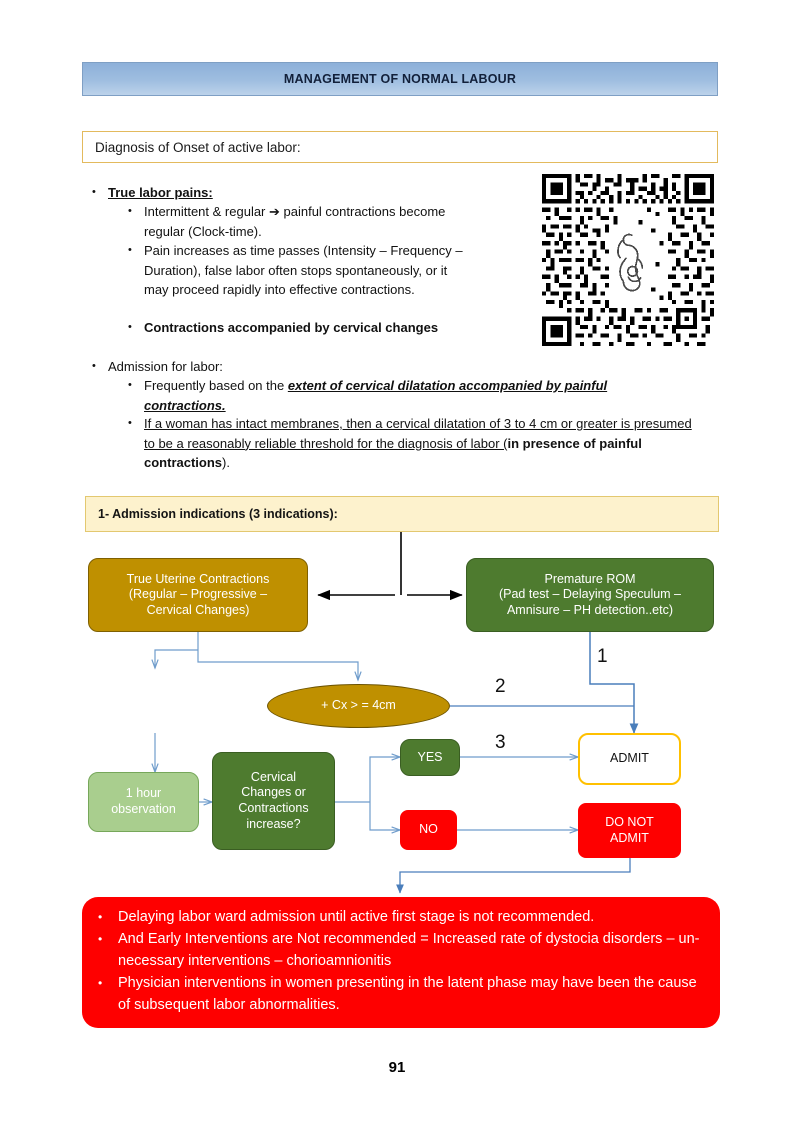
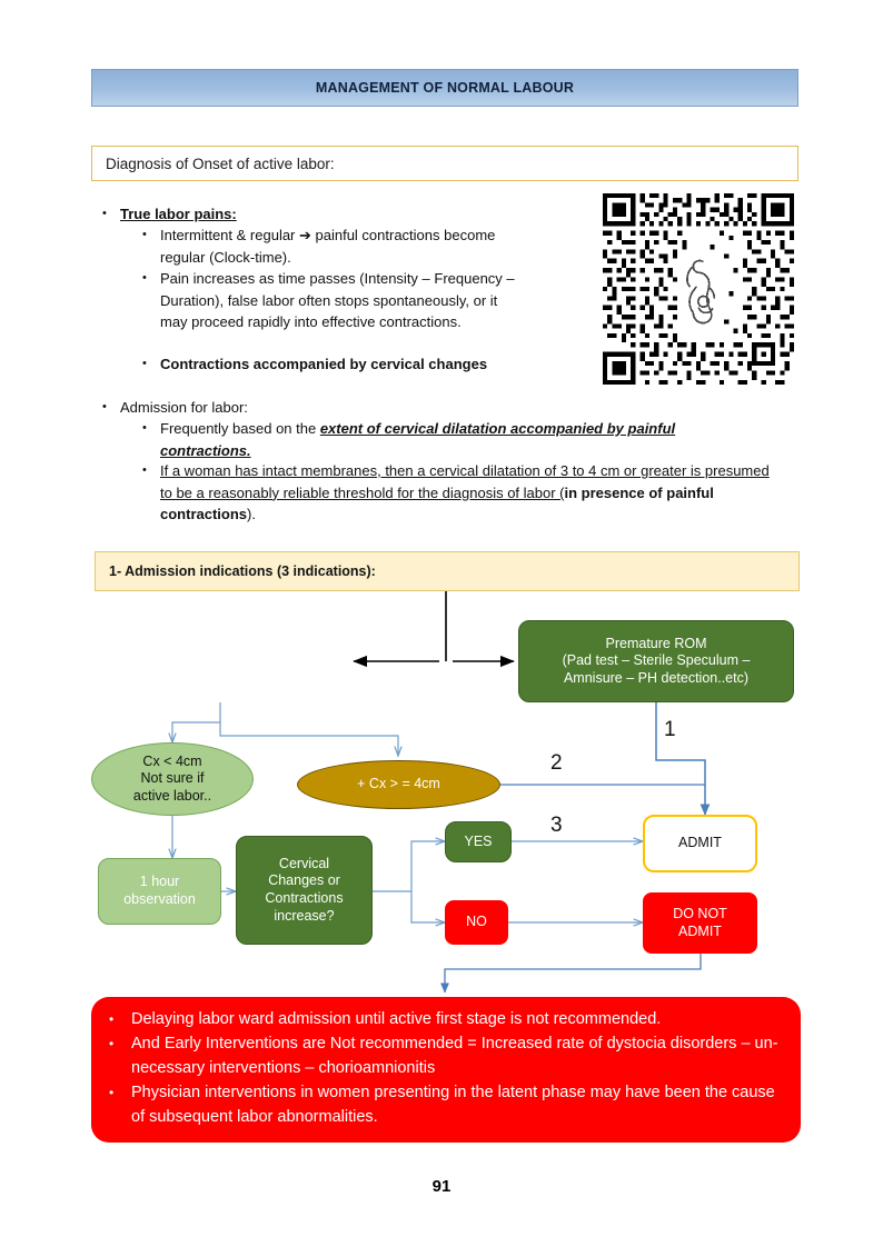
  MANAGEMENT OF NORMAL LABOUR
  Diagnosis of Onset of active labor:
  •
  True labor pains:
  •
  Intermittent & regular ➔ painful contractions become regular (Clock-time).
  •
  Pain increases as time passes (Intensity – Frequency – Duration), false labor often stops spontaneously, or it may proceed rapidly into effective contractions.
  •
  Contractions accompanied by cervical changes
  •
  Admission for labor:
  •
  Frequently based on the extent of cervical dilatation accompanied by painful contractions.
  •
  If a woman has intact membranes, then a cervical dilatation of 3 to 4 cm or greater is presumed to be a reasonably reliable threshold for the diagnosis of labor (in presence of painful contractions).
  1- Admission indications (3 indications):
- True Uterine Contractions
- (Regular – Progressive –
- Cervical Changes)
  Premature ROM
- (Pad test – Delaying Speculum –
+ (Pad test – Sterile Speculum –
  Amnisure – PH detection..etc)
+ Cx < 4cm
+ Not sure if
+ active labor..
  + Cx > = 4cm
  1 hour
  observation
  Cervical
  Changes or
  Contractions
  increase?
  YES
  NO
  ADMIT
  DO NOT
  ADMIT
  1
  2
  3
  •
  Delaying labor ward admission until active first stage is not recommended.
  •
  And Early Interventions are Not recommended = Increased rate of dystocia disorders – un-necessary interventions – chorioamnionitis
  •
  Physician interventions in women presenting in the latent phase may have been the cause of subsequent labor abnormalities.
  91
